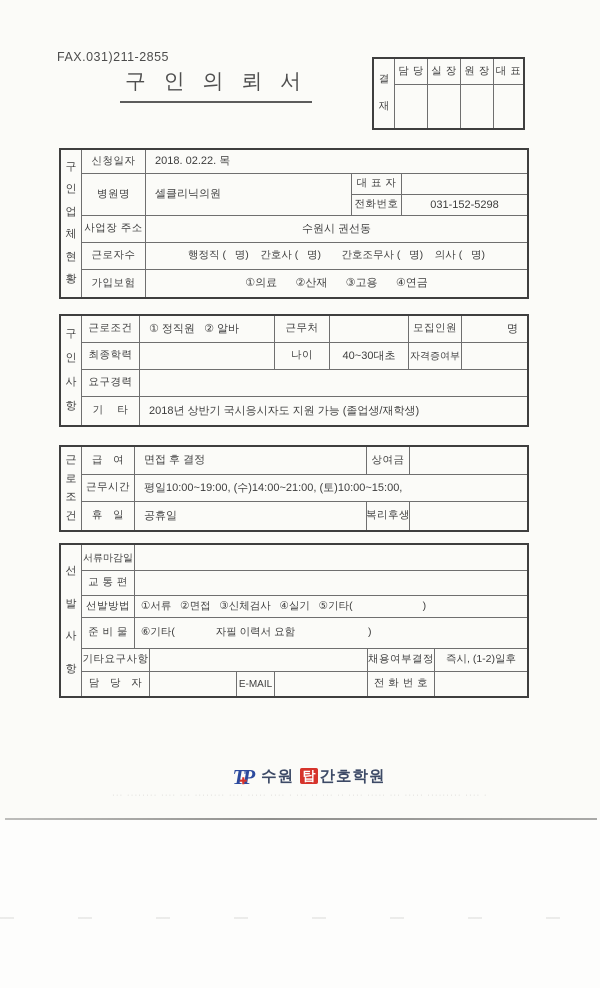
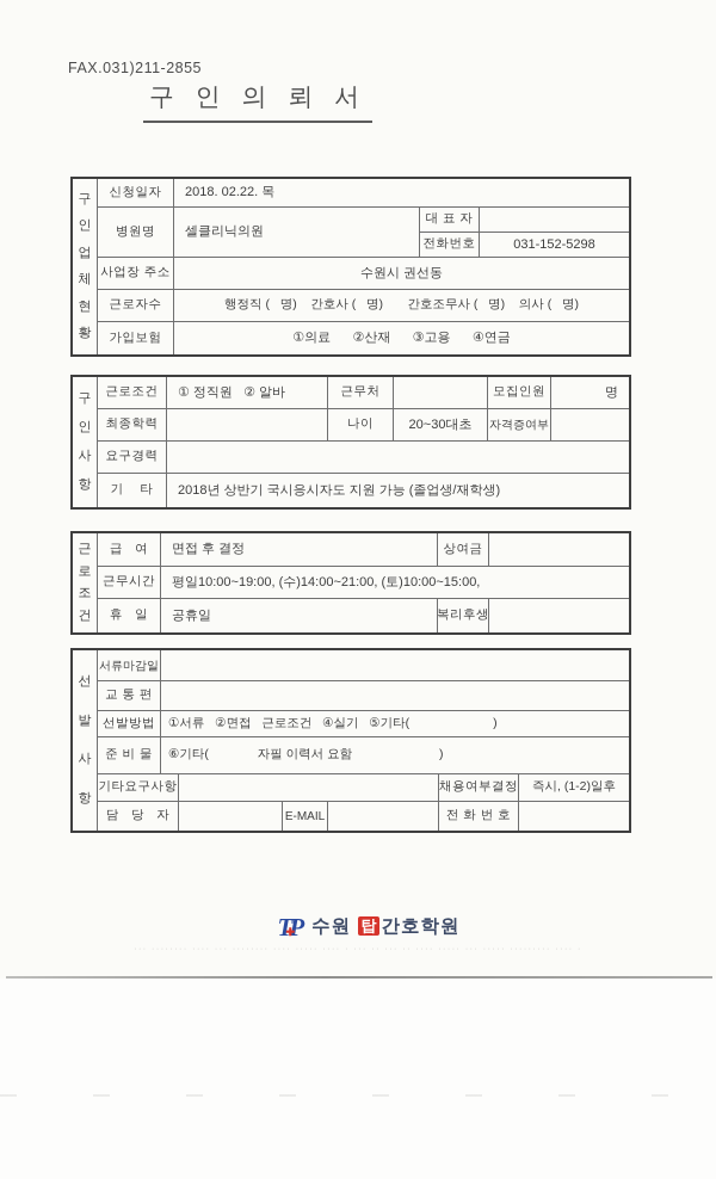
  FAX.031)211-2855
  구 인 의 뢰 서
- 결
- 재
- 담 당
- 실 장
- 원 장
- 대 표
  구
  인
  업
  체
  현
  황
  신청일자
  2018. 02.22. 목
  병원명
  셀클리닉의원
  대 표 자
  전화번호
  031-152-5298
  사업장 주소
  수원시 권선동
  근로자수
  행정직 ( 명) 간호사 ( 명) 간호조무사 ( 명) 의사 ( 명)
  가입보험
  ①의료 ②산재 ③고용 ④연금
  구
  인
  사
  항
  근로조건
  ① 정직원 ② 알바
  근무처
  모집인원
  명
  최종학력
  나이
- 40~30대초
+ 20~30대초
  자격증여부
  요구경력
  기 타
  2018년 상반기 국시응시자도 지원 가능 (졸업생/재학생)
  근
  로
  조
  건
  급 여
  면접 후 결정
  상여금
  근무시간
  평일10:00~19:00, (수)14:00~21:00, (토)10:00~15:00,
  휴 일
  공휴일
  복리후생
  선
  발
  사
  항
  서류마감일
  교 통 편
  선발방법
- ①서류 ②면접 ③신체검사 ④실기 ⑤기타( )
+ ①서류 ②면접 근로조건 ④실기 ⑤기타( )
  준 비 물
  ⑥기타( 자필 이력서 요함 )
  기타요구사항
  채용여부결정
  즉시, (1-2)일후
  담 당 자
  E-MAIL
  전 화 번 호
  TP
  ✚
  수원 탑 간호학원
